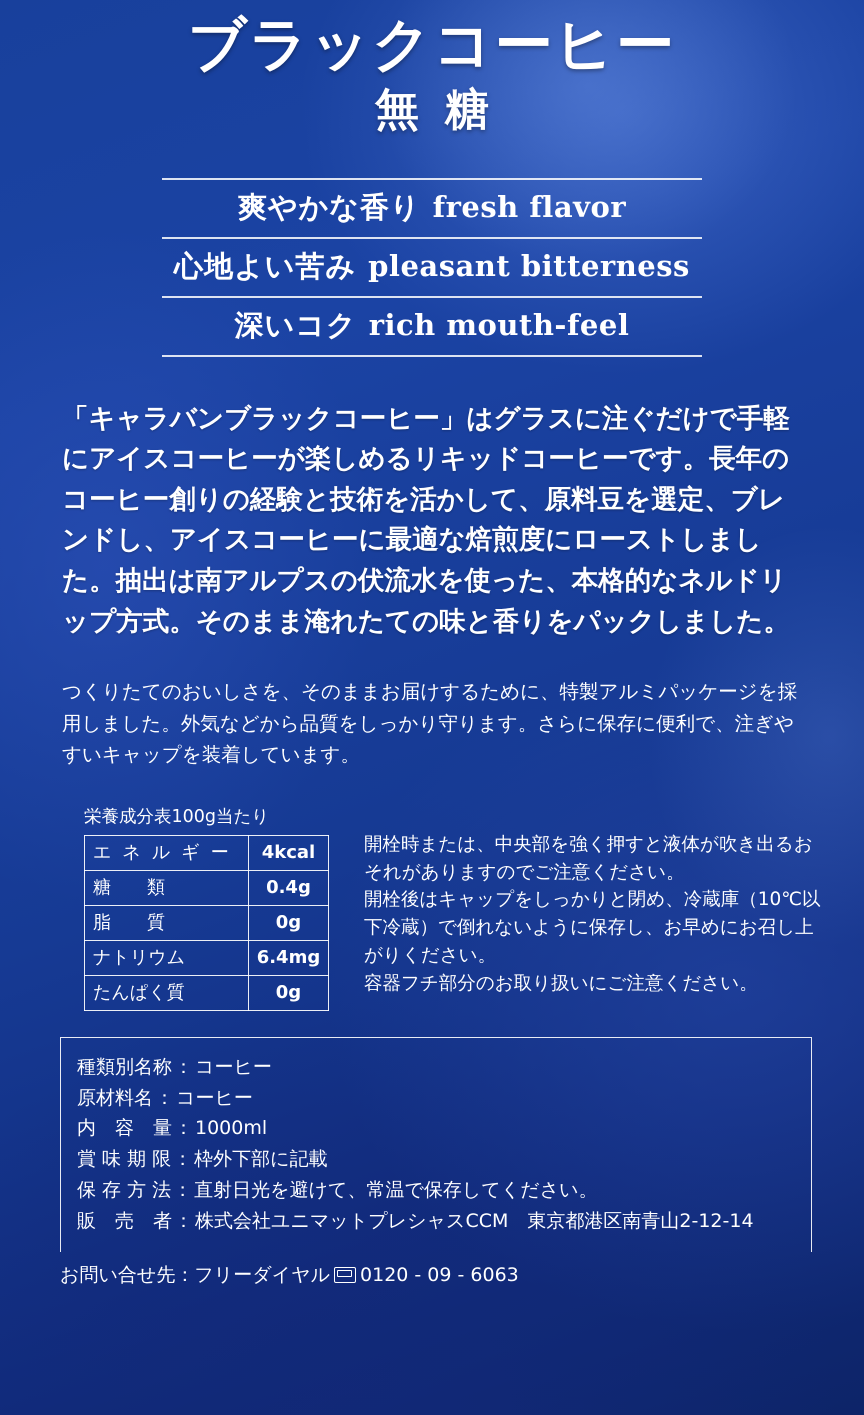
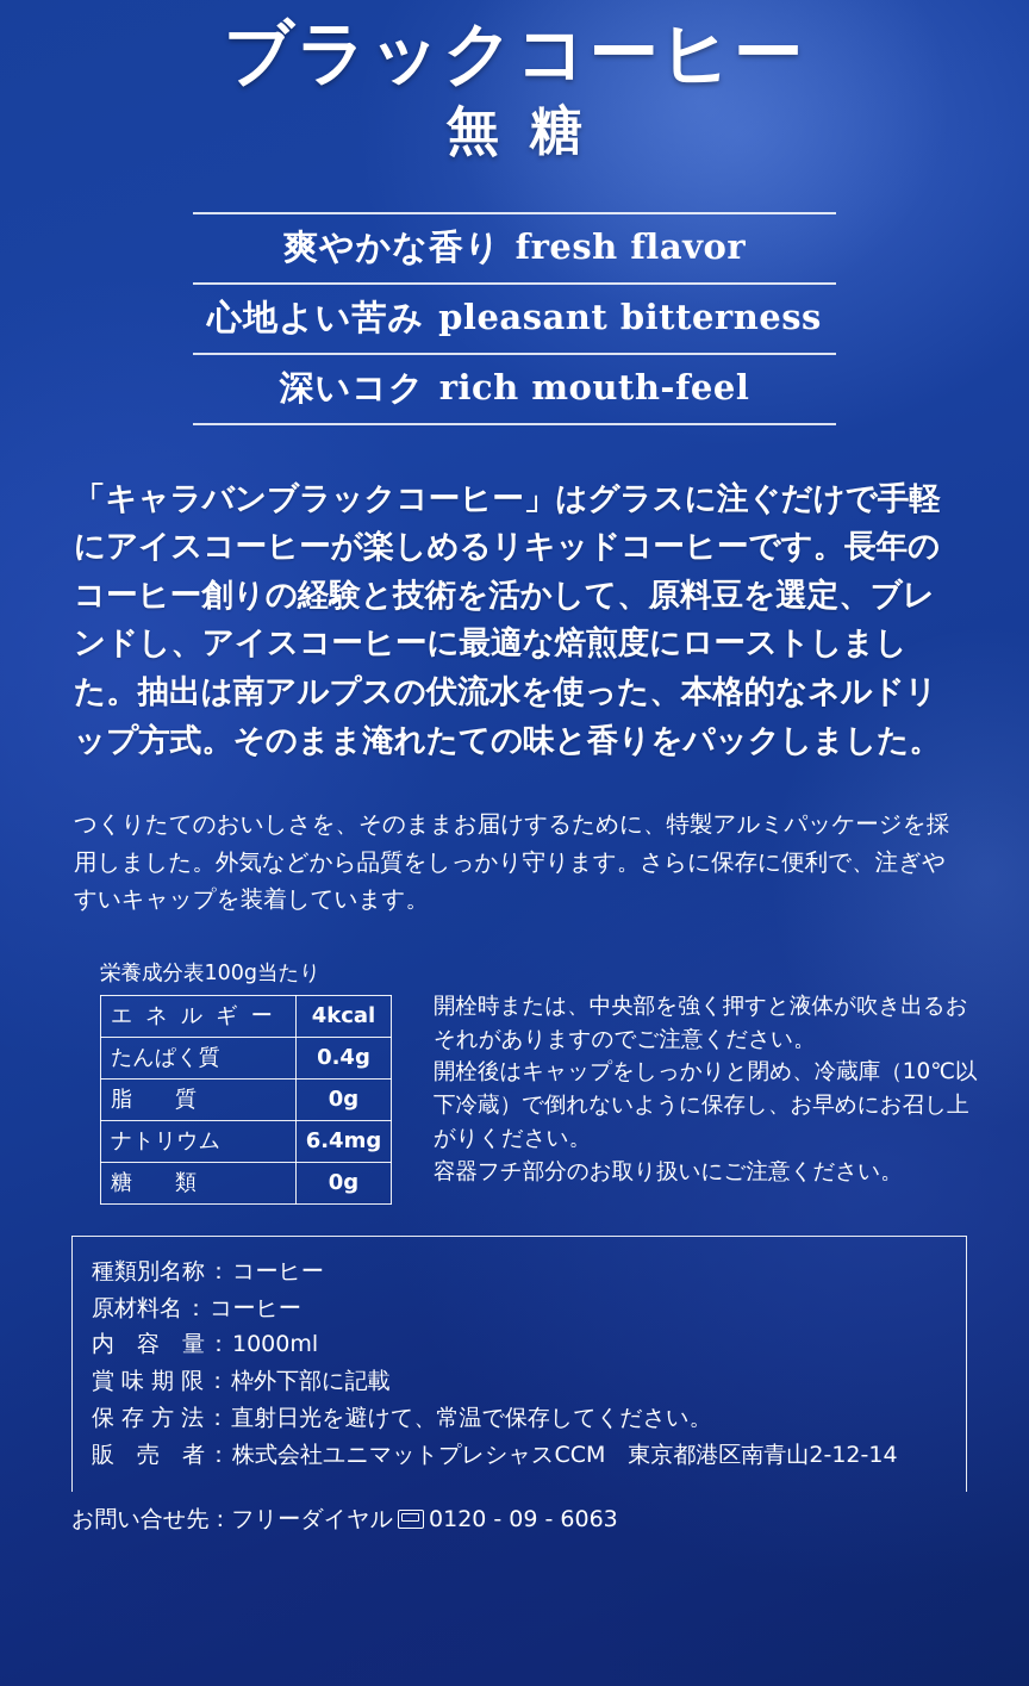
  ブラックコーヒー
  無糖
  爽やかな香り fresh flavor
  心地よい苦み pleasant bitterness
  深いコク rich mouth-feel
  「キャラバンブラックコーヒー」はグラスに注ぐだけで手軽にアイスコーヒーが楽しめるリキッドコーヒーです。長年のコーヒー創りの経験と技術を活かして、原料豆を選定、ブレンドし、アイスコーヒーに最適な焙煎度にローストしました。抽出は南アルプスの伏流水を使った、本格的なネルドリップ方式。そのまま淹れたての味と香りをパックしました。
  つくりたてのおいしさを、そのままお届けするために、特製アルミパッケージを採用しました。外気などから品質をしっかり守ります。さらに保存に便利で、注ぎやすいキャップを装着しています。
  栄養成分表100g当たり
  エネルギー	4kcal
- 糖 類	0.4g
+ たんぱく質	0.4g
  脂 質	0g
  ナトリウム	6.4mg
- たんぱく質	0g
+ 糖 類	0g
  開栓時または、中央部を強く押すと液体が吹き出るおそれがありますのでご注意ください。
  開栓後はキャップをしっかりと閉め、冷蔵庫（10℃以下冷蔵）で倒れないように保存し、お早めにお召し上がりください。
  容器フチ部分のお取り扱いにご注意ください。
  種類別名称：コーヒー
  原材料名：コーヒー
  内 容 量：1000ml
  賞 味 期 限：枠外下部に記載
  保 存 方 法：直射日光を避けて、常温で保存してください。
  販 売 者：株式会社ユニマットプレシャスCCM 東京都港区南青山2-12-14
  お問い合せ先：フリーダイヤル 0120 - 09 - 6063
